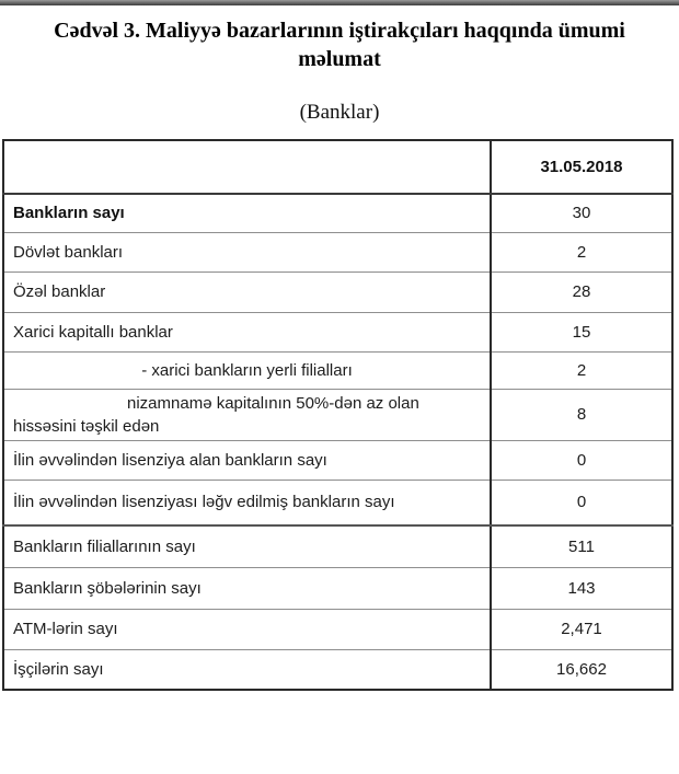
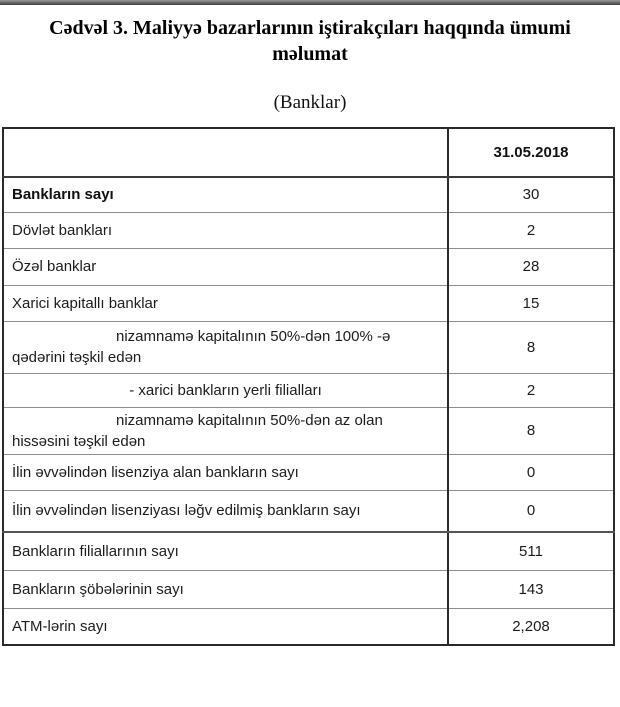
  Cədvəl 3. Maliyyə bazarlarının iştirakçıları haqqında ümumi məlumat
  (Banklar)
  	31.05.2018
  Bankların sayı	30
  Dövlət bankları	2
  Özəl banklar	28
  Xarici kapitallı banklar	15
+ nizamnamə kapitalının 50%-dən 100% -ə qədərini təşkil edən	8
  - xarici bankların yerli filialları	2
  nizamnamə kapitalının 50%-dən az olan hissəsini təşkil edən	8
  İlin əvvəlindən lisenziya alan bankların sayı	0
  İlin əvvəlindən lisenziyası ləğv edilmiş bankların sayı	0
  Bankların filiallarının sayı	511
  Bankların şöbələrinin sayı	143
- ATM-lərin sayı	2,471
+ ATM-lərin sayı	2,208
- İşçilərin sayı	16,662
